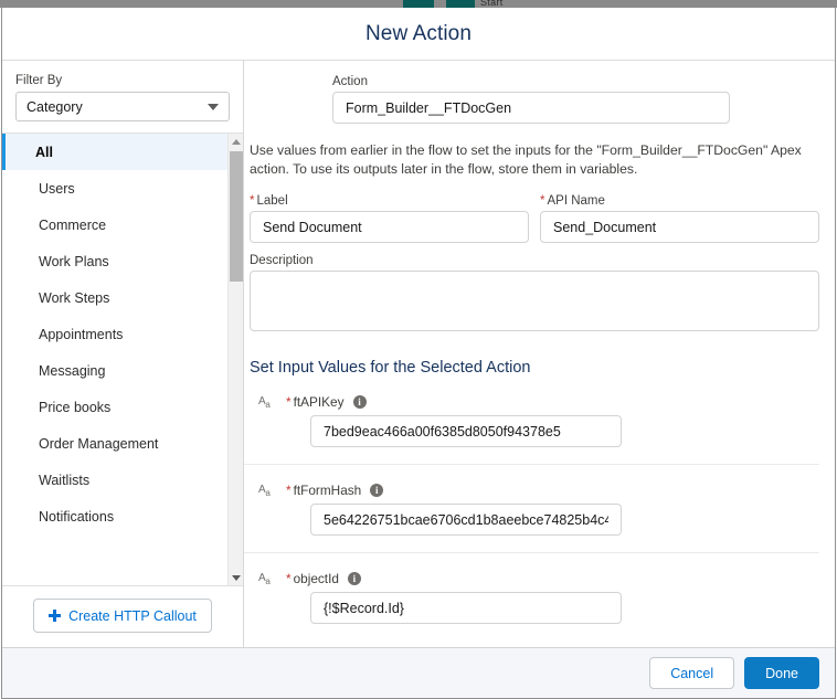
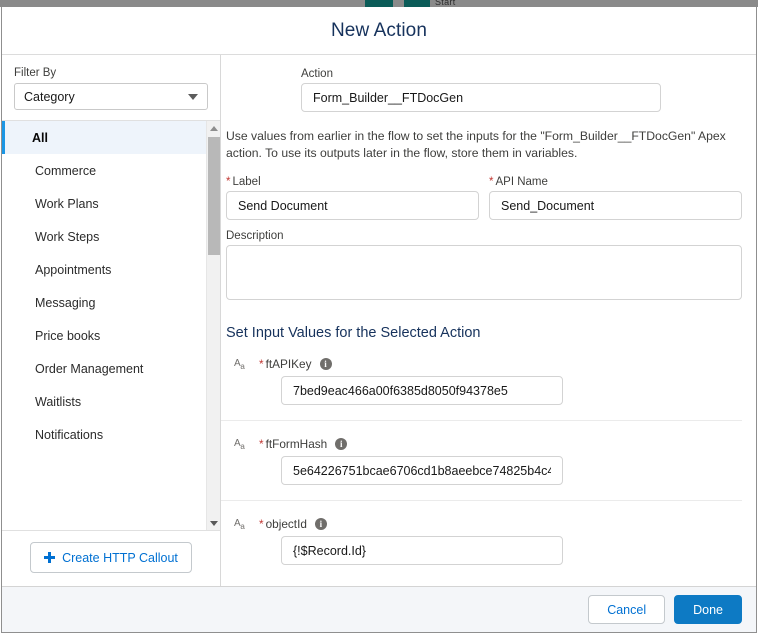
  Start
  New Action
  Filter By
  Category
  All
- Users
  Commerce
  Work Plans
  Work Steps
  Appointments
  Messaging
  Price books
  Order Management
  Waitlists
  Notifications
  Create HTTP Callout
  Action
  Form_Builder__FTDocGen
  Use values from earlier in the flow to set the inputs for the "Form_Builder__FTDocGen" Apex action. To use its outputs later in the flow, store them in variables.
  * Label
  Send Document
  * API Name
  Send_Document
  Description
  Set Input Values for the Selected Action
  Aa
  * ftAPIKey
  i
  7bed9eac466a00f6385d8050f94378e5
  Aa
  * ftFormHash
  i
  5e64226751bcae6706cd1b8aeebce74825b4c4
  Aa
  * objectId
  i
  {!$Record.Id}
  Cancel
  Done
